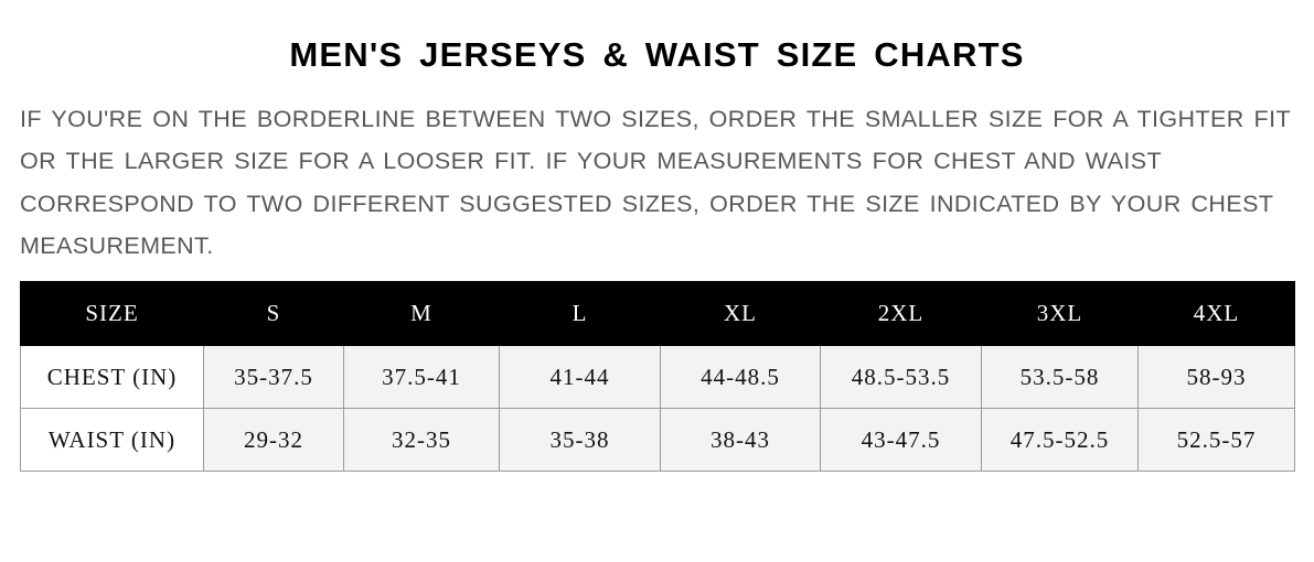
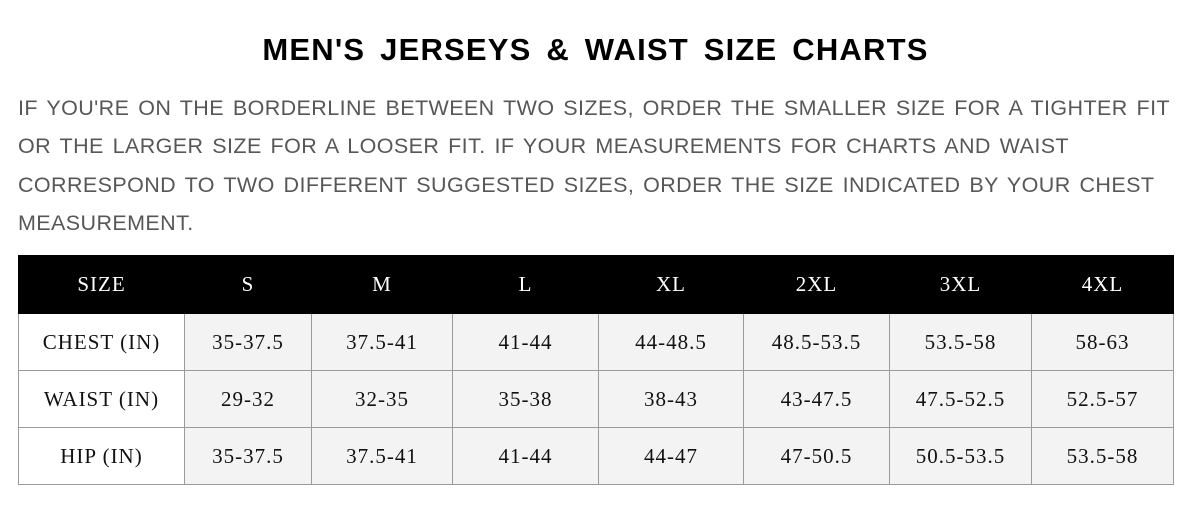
  MEN'S JERSEYS & WAIST SIZE CHARTS
- IF YOU'RE ON THE BORDERLINE BETWEEN TWO SIZES, ORDER THE SMALLER SIZE FOR A TIGHTER FIT OR THE LARGER SIZE FOR A LOOSER FIT. IF YOUR MEASUREMENTS FOR CHEST AND WAIST CORRESPOND TO TWO DIFFERENT SUGGESTED SIZES, ORDER THE SIZE INDICATED BY YOUR CHEST MEASUREMENT.
+ IF YOU'RE ON THE BORDERLINE BETWEEN TWO SIZES, ORDER THE SMALLER SIZE FOR A TIGHTER FIT OR THE LARGER SIZE FOR A LOOSER FIT. IF YOUR MEASUREMENTS FOR CHARTS AND WAIST CORRESPOND TO TWO DIFFERENT SUGGESTED SIZES, ORDER THE SIZE INDICATED BY YOUR CHEST MEASUREMENT.
  SIZE	S	M	L	XL	2XL	3XL	4XL
- CHEST (IN)	35-37.5	37.5-41	41-44	44-48.5	48.5-53.5	53.5-58	58-93
+ CHEST (IN)	35-37.5	37.5-41	41-44	44-48.5	48.5-53.5	53.5-58	58-63
  WAIST (IN)	29-32	32-35	35-38	38-43	43-47.5	47.5-52.5	52.5-57
+ HIP (IN)	35-37.5	37.5-41	41-44	44-47	47-50.5	50.5-53.5	53.5-58
